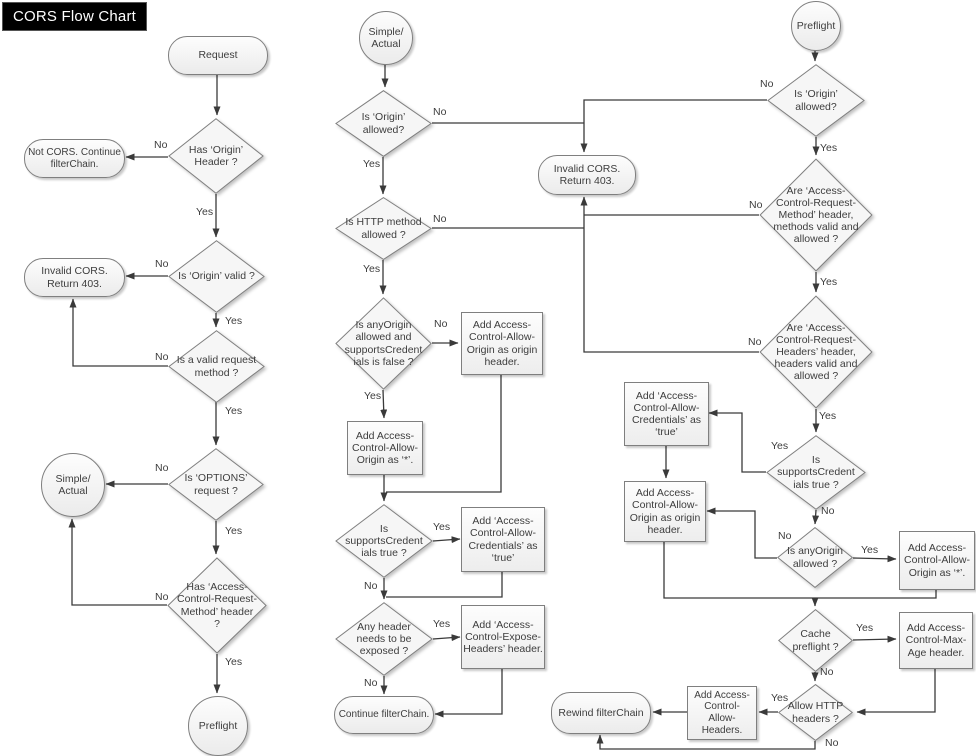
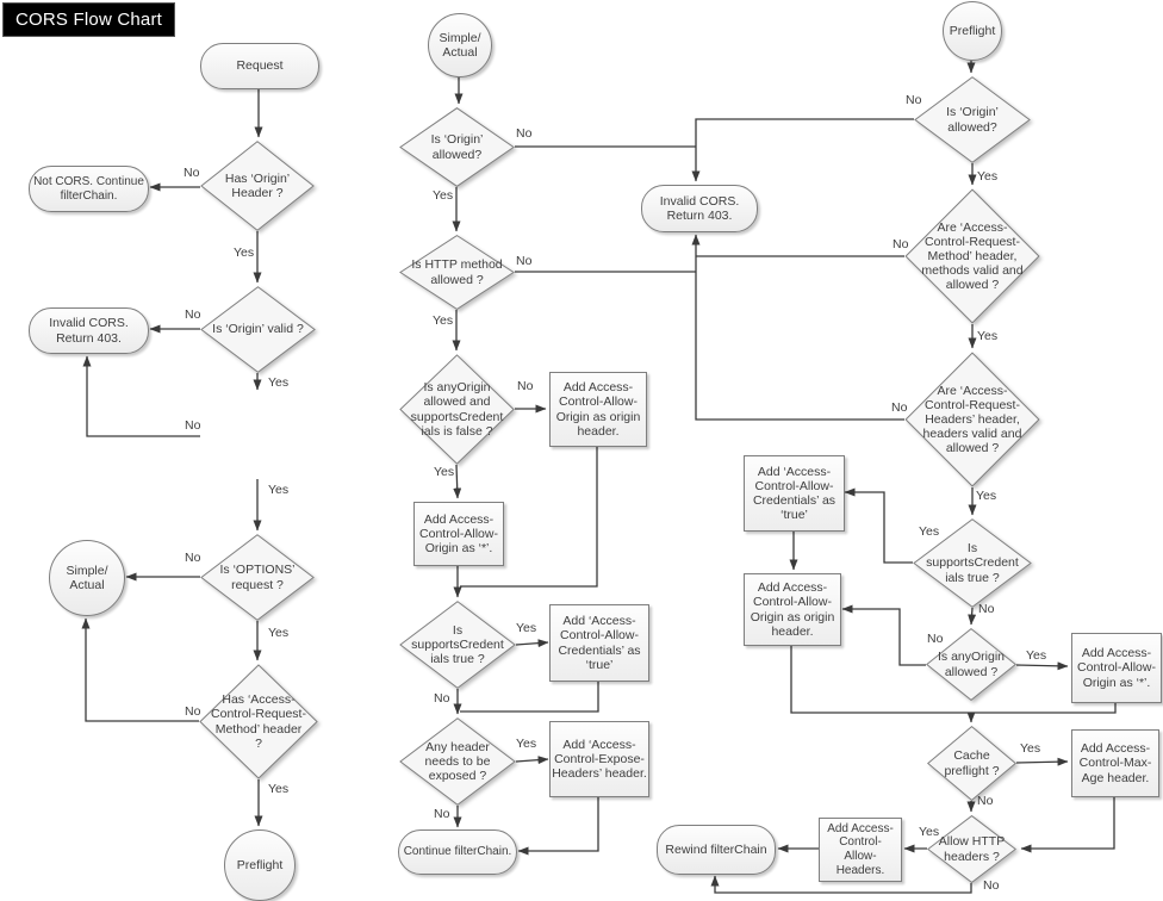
  CORS Flow Chart
  Request
  Has ‘Origin’
  Header ?
  Not CORS. Continue
  filterChain.
  Is ‘Origin’ valid ?
  Invalid CORS.
  Return 403.
- Is a valid request
- method ?
  Is ‘OPTIONS’
  request ?
  Simple/
  Actual
  Has ‘Access-
  Control-Request-
  Method’ header
  ?
  Preflight
  Simple/
  Actual
  Is ‘Origin’
  allowed?
  Invalid CORS.
  Return 403.
  Is HTTP method
  allowed ?
  Is anyOrigin
  allowed and
  supportsCredent
  ials is false ?
  Add Access-
  Control-Allow-
  Origin as origin
  header.
  Add Access-
  Control-Allow-
  Origin as ‘*’.
  Is
  supportsCredent
  ials true ?
  Add ‘Access-
  Control-Allow-
  Credentials’ as
  ‘true’
  Any header
  needs to be
  exposed ?
  Add ‘Access-
  Control-Expose-
  Headers’ header.
  Continue filterChain.
  Preflight
  Is ‘Origin’
  allowed?
  Are ‘Access-
  Control-Request-
  Method’ header,
  methods valid and
  allowed ?
  Are ‘Access-
  Control-Request-
  Headers’ header,
  headers valid and
  allowed ?
  Is
  supportsCredent
  ials true ?
  Add ‘Access-
  Control-Allow-
  Credentials’ as
  ‘true’
  Add Access-
  Control-Allow-
  Origin as origin
  header.
  Is anyOrigin
  allowed ?
  Add Access-
  Control-Allow-
  Origin as ‘*’.
  Cache
  preflight ?
  Add Access-
  Control-Max-
  Age header.
  Allow HTTP
  headers ?
  Add Access-
  Control-
  Allow-
  Headers.
  Rewind filterChain
  No
  Yes
  No
  Yes
  No
  Yes
  No
  Yes
  No
  Yes
  No
  Yes
  No
  Yes
  No
  Yes
  Yes
  No
  Yes
  No
  No
  Yes
  No
  Yes
  No
  Yes
  Yes
  No
  No
  Yes
  Yes
  No
  Yes
  No
